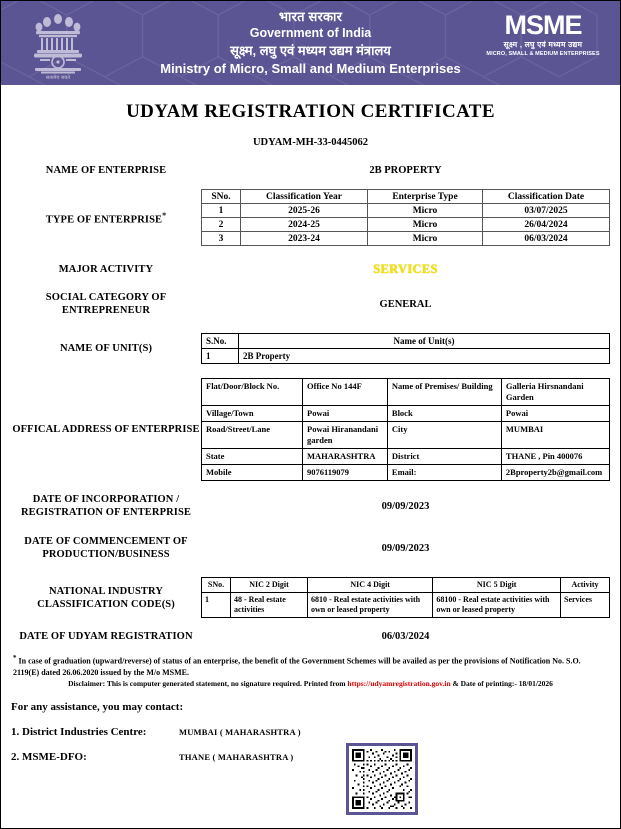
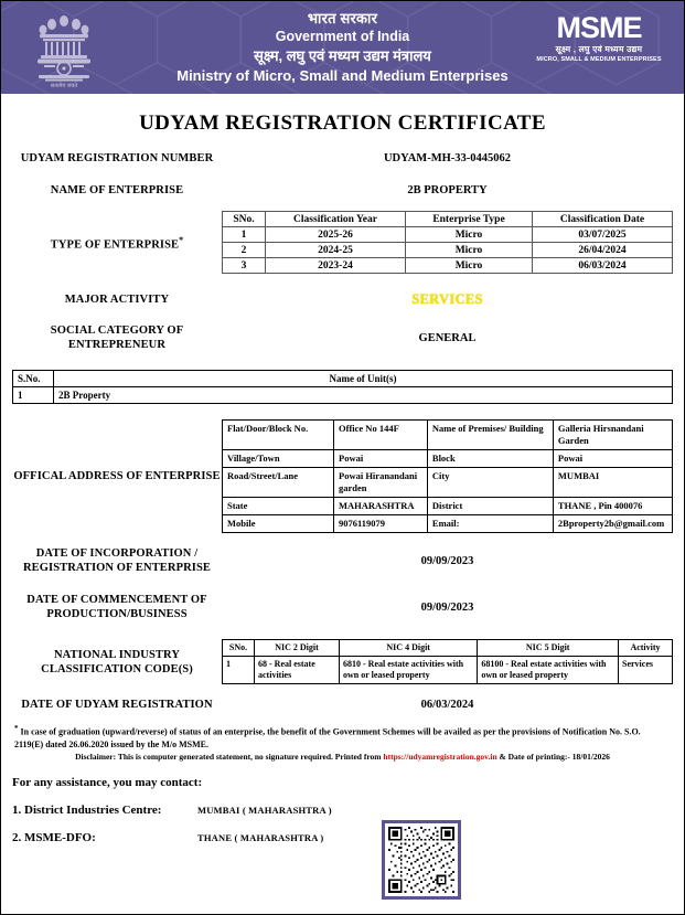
  भारत सरकार
  Government of India
  सूक्ष्म, लघु एवं मध्यम उद्यम मंत्रालय
  Ministry of Micro, Small and Medium Enterprises
  MSME
  सूक्ष्म , लघु एवं मध्यम उद्यम
  UDYAM REGISTRATION CERTIFICATE
+ UDYAM REGISTRATION NUMBER
  UDYAM-MH-33-0445062
  NAME OF ENTERPRISE
  2B PROPERTY
  TYPE OF ENTERPRISE*
  SNo.	Classification Year	Enterprise Type	Classification Date
  1	2025-26	Micro	03/07/2025
  2	2024-25	Micro	26/04/2024
  3	2023-24	Micro	06/03/2024
  MAJOR ACTIVITY
  SERVICES
  SOCIAL CATEGORY OF
  ENTREPRENEUR
  GENERAL
- NAME OF UNIT(S)
  S.No.	Name of Unit(s)
  1	2B Property
  OFFICAL ADDRESS OF ENTERPRISE
  Flat/Door/Block No.	Office No 144F	Name of Premises/ Building	Galleria Hirsnandani Garden
  Village/Town	Powai	Block	Powai
  Road/Street/Lane	Powai Hiranandani garden	City	MUMBAI
  State	MAHARASHTRA	District	THANE , Pin 400076
  Mobile	9076119079	Email:	2Bproperty2b@gmail.com
  DATE OF INCORPORATION /
  REGISTRATION OF ENTERPRISE
  09/09/2023
  DATE OF COMMENCEMENT OF
  PRODUCTION/BUSINESS
  09/09/2023
  NATIONAL INDUSTRY
  CLASSIFICATION CODE(S)
  SNo.	NIC 2 Digit	NIC 4 Digit	NIC 5 Digit	Activity
- 1	48 - Real estate activities	6810 - Real estate activities with own or leased property	68100 - Real estate activities with own or leased property	Services
+ 1	68 - Real estate activities	6810 - Real estate activities with own or leased property	68100 - Real estate activities with own or leased property	Services
  DATE OF UDYAM REGISTRATION
  06/03/2024
  * In case of graduation (upward/reverse) of status of an enterprise, the benefit of the Government Schemes will be availed as per the provisions of Notification No. S.O. 2119(E) dated 26.06.2020 issued by the M/o MSME.
  Disclaimer: This is computer generated statement, no signature required. Printed from https://udyamregistration.gov.in & Date of printing:- 18/01/2026
  For any assistance, you may contact:
  1. District Industries Centre:
  MUMBAI ( MAHARASHTRA )
  2. MSME-DFO:
  THANE ( MAHARASHTRA )
